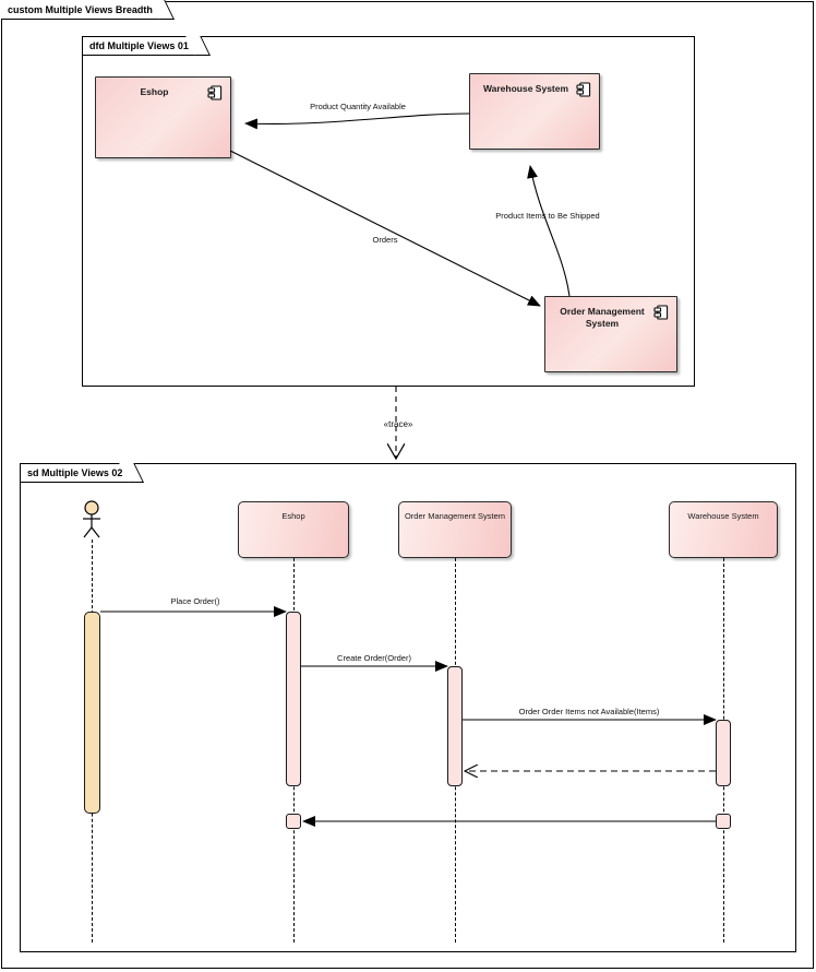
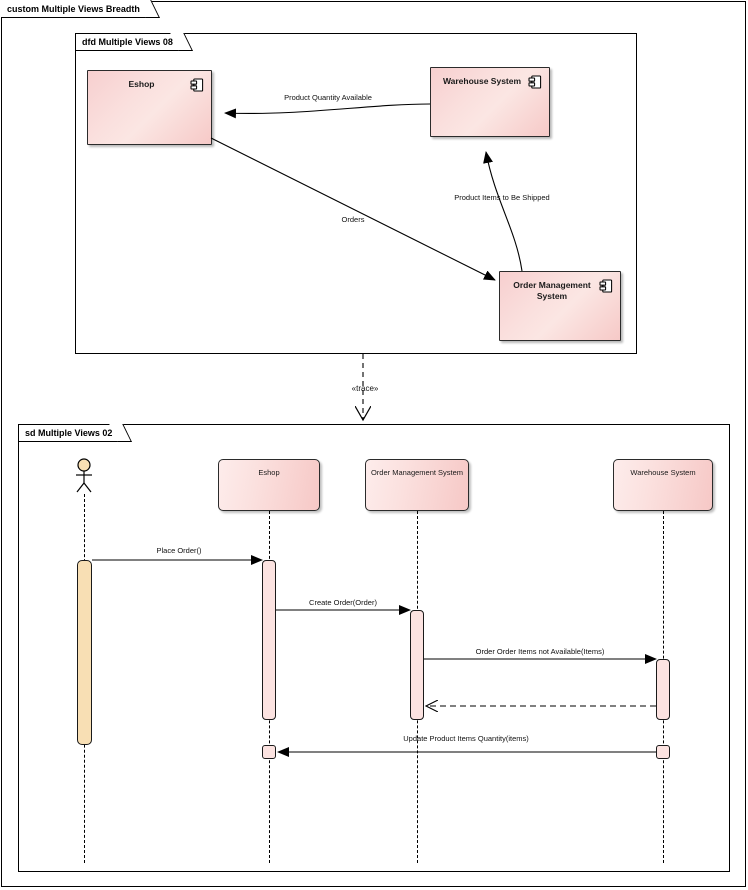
  custom Multiple Views Breadth
- dfd Multiple Views 01
+ dfd Multiple Views 08
  Eshop
  Warehouse System
  Order Management System
  Product Quantity Available
  Orders
  Product Item to Be Shipped
  «trace»
  sd Multiple Views 02
  Eshop
  Order Management System
  Warehouse System
  Place Order()
  Create Order(Order)
  Order Order Items not Available(Items)
+ Update Product Items Quantity(items)
